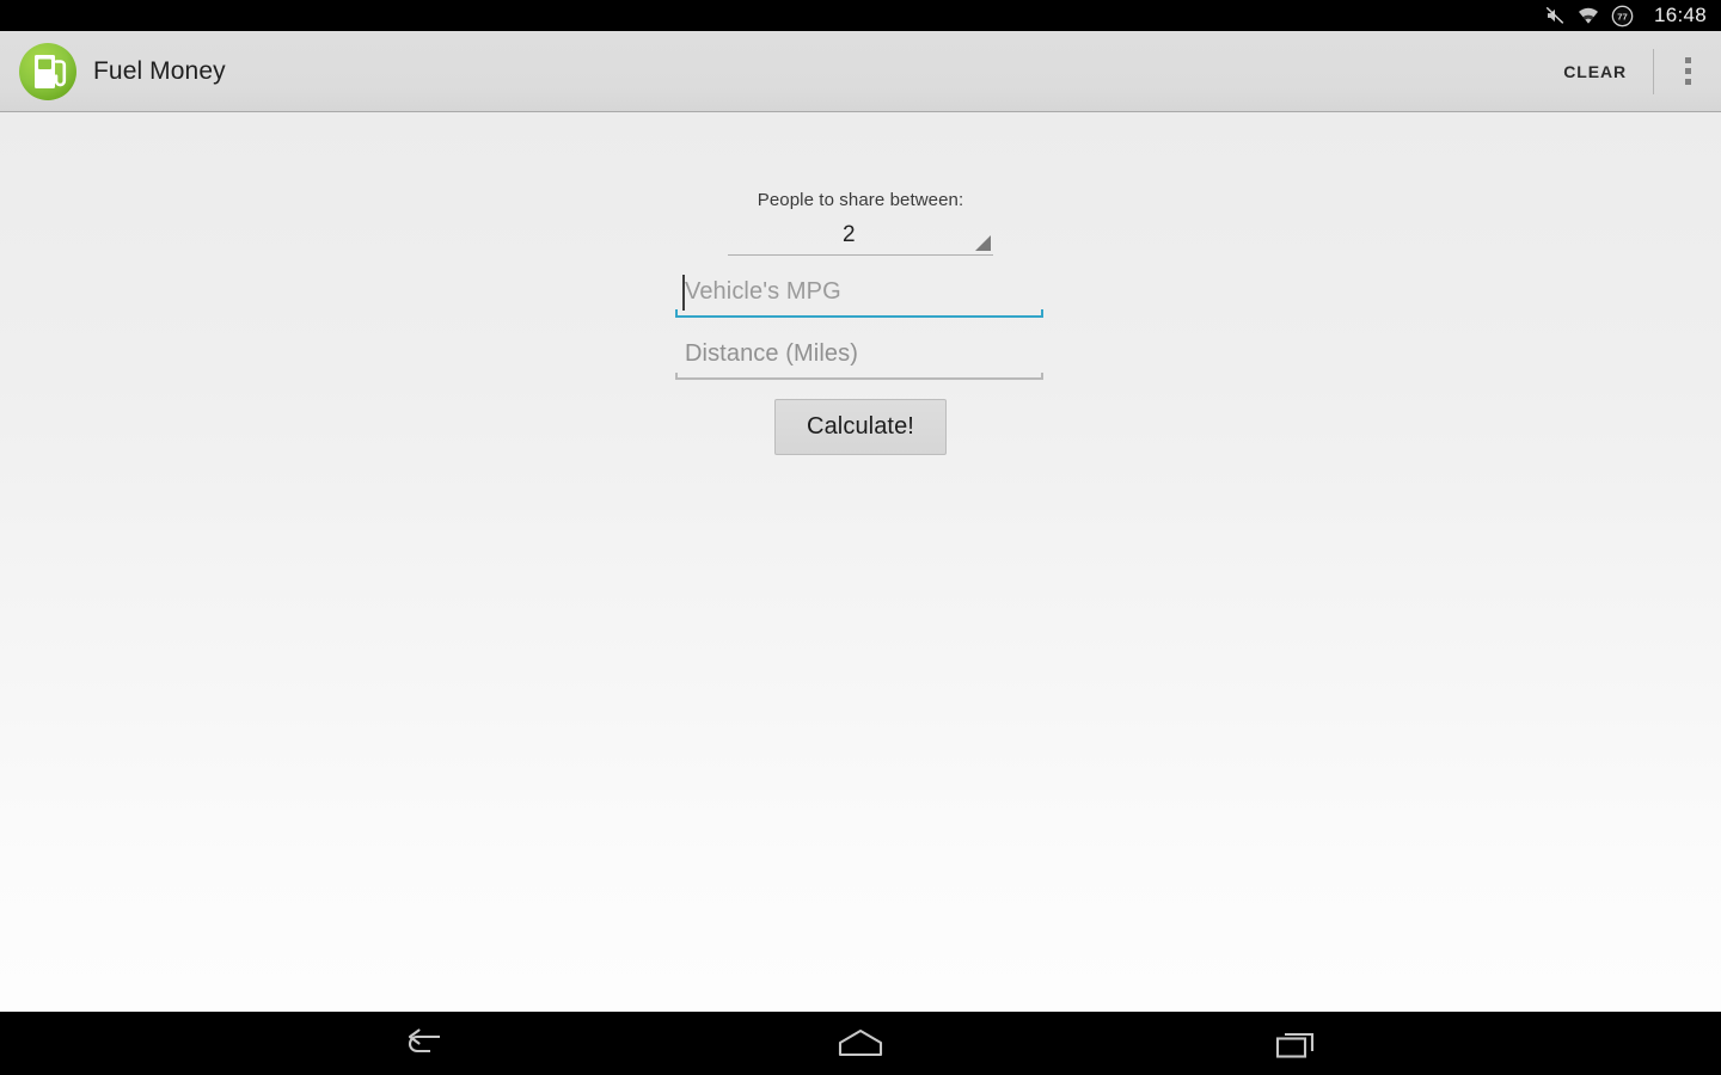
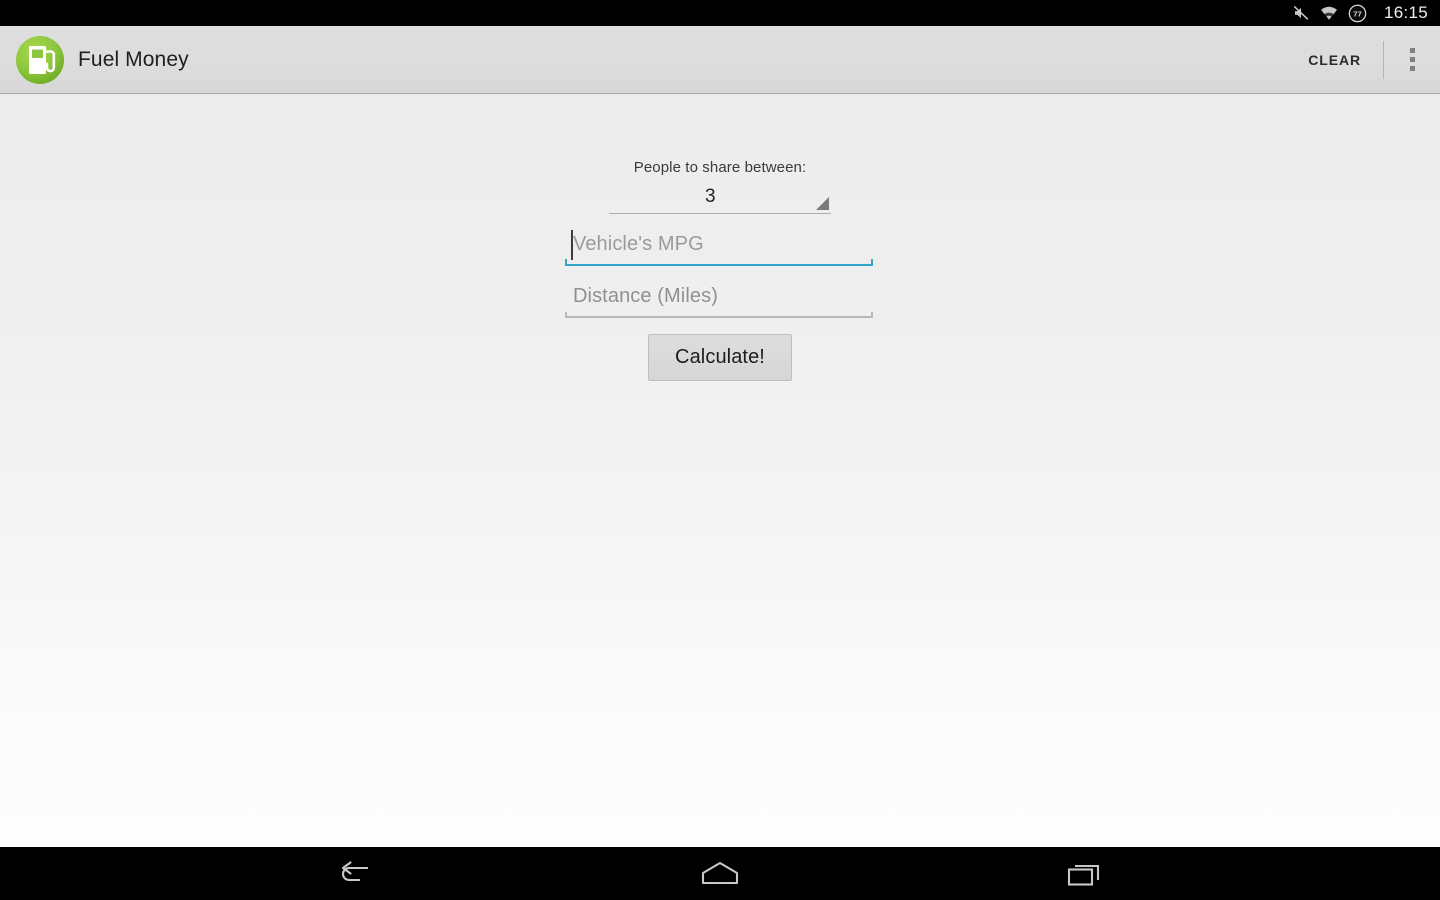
  77
- 16:48
+ 16:15
  Fuel Money
  CLEAR
  People to share between:
- 2
+ 3
  Vehicle's MPG
  Distance (Miles)
  Calculate!
